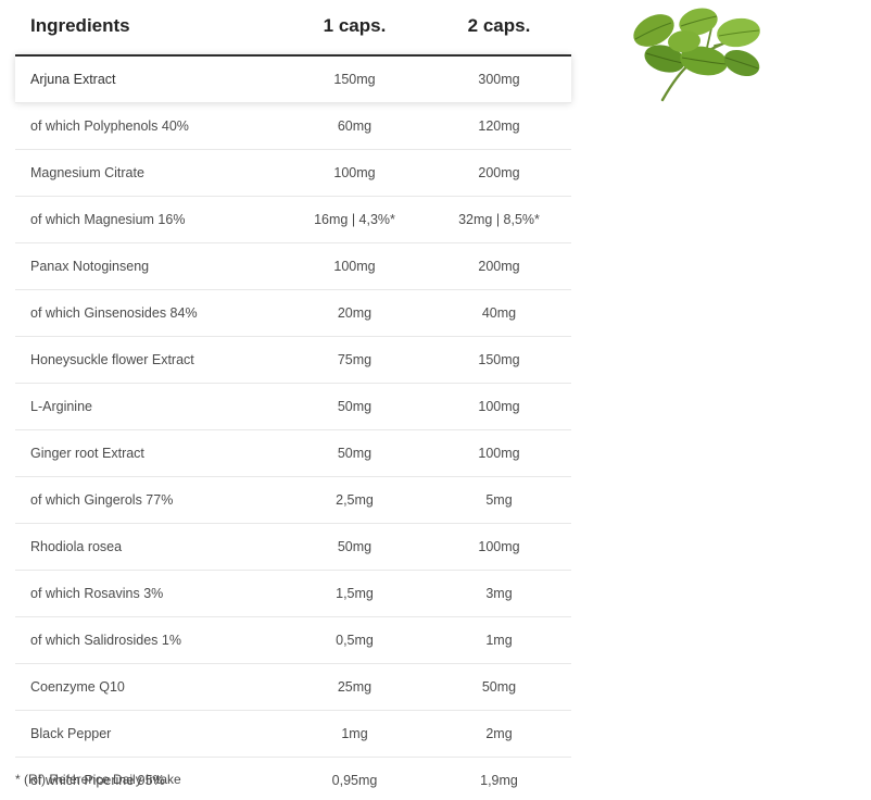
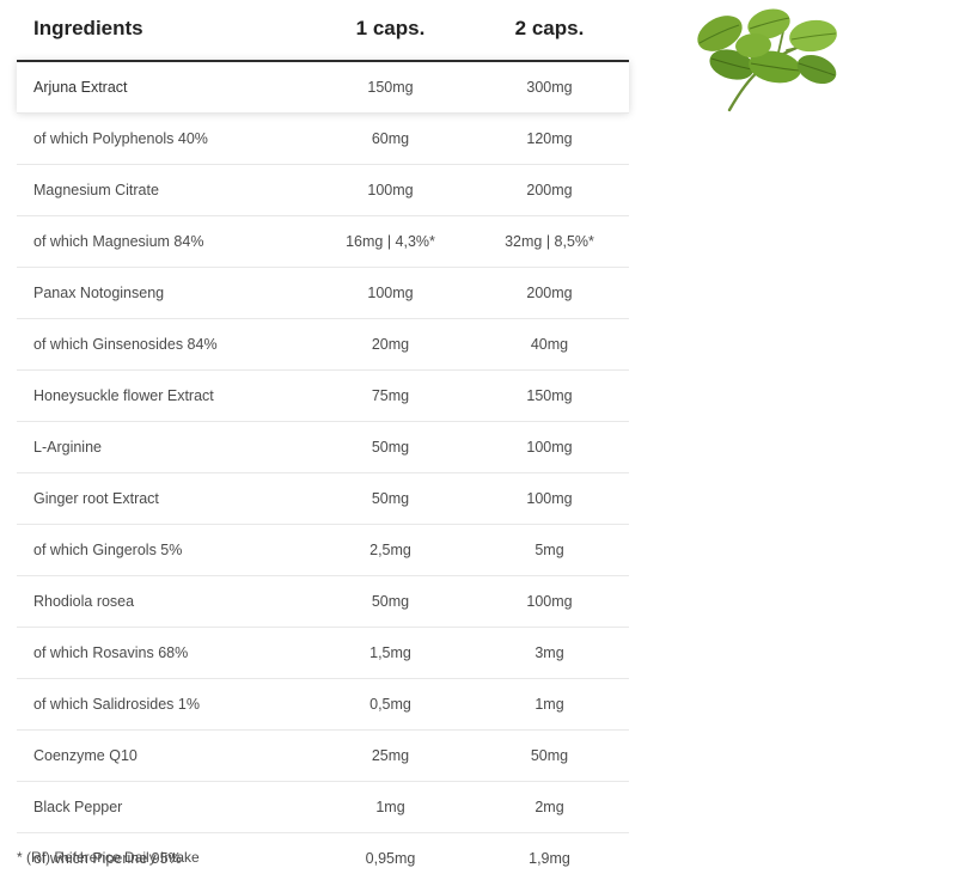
  Ingredients	1 caps.	2 caps.
  Arjuna Extract	150mg	300mg
  of which Polyphenols 40%	60mg	120mg
  Magnesium Citrate	100mg	200mg
- of which Magnesium 16%	16mg | 4,3%*	32mg | 8,5%*
+ of which Magnesium 84%	16mg | 4,3%*	32mg | 8,5%*
  Panax Notoginseng	100mg	200mg
  of which Ginsenosides 84%	20mg	40mg
  Honeysuckle flower Extract	75mg	150mg
  L-Arginine	50mg	100mg
  Ginger root Extract	50mg	100mg
- of which Gingerols 77%	2,5mg	5mg
+ of which Gingerols 5%	2,5mg	5mg
  Rhodiola rosea	50mg	100mg
- of which Rosavins 3%	1,5mg	3mg
+ of which Rosavins 68%	1,5mg	3mg
  of which Salidrosides 1%	0,5mg	1mg
  Coenzyme Q10	25mg	50mg
  Black Pepper	1mg	2mg
  of which Piperine 95%	0,95mg	1,9mg
  * (RI) Reference Daily Intake
